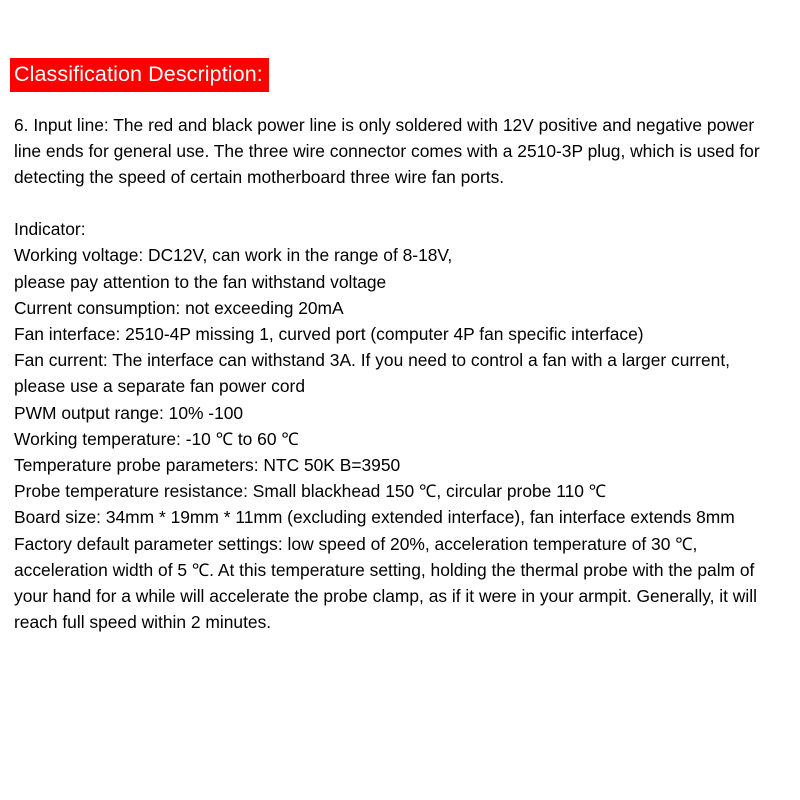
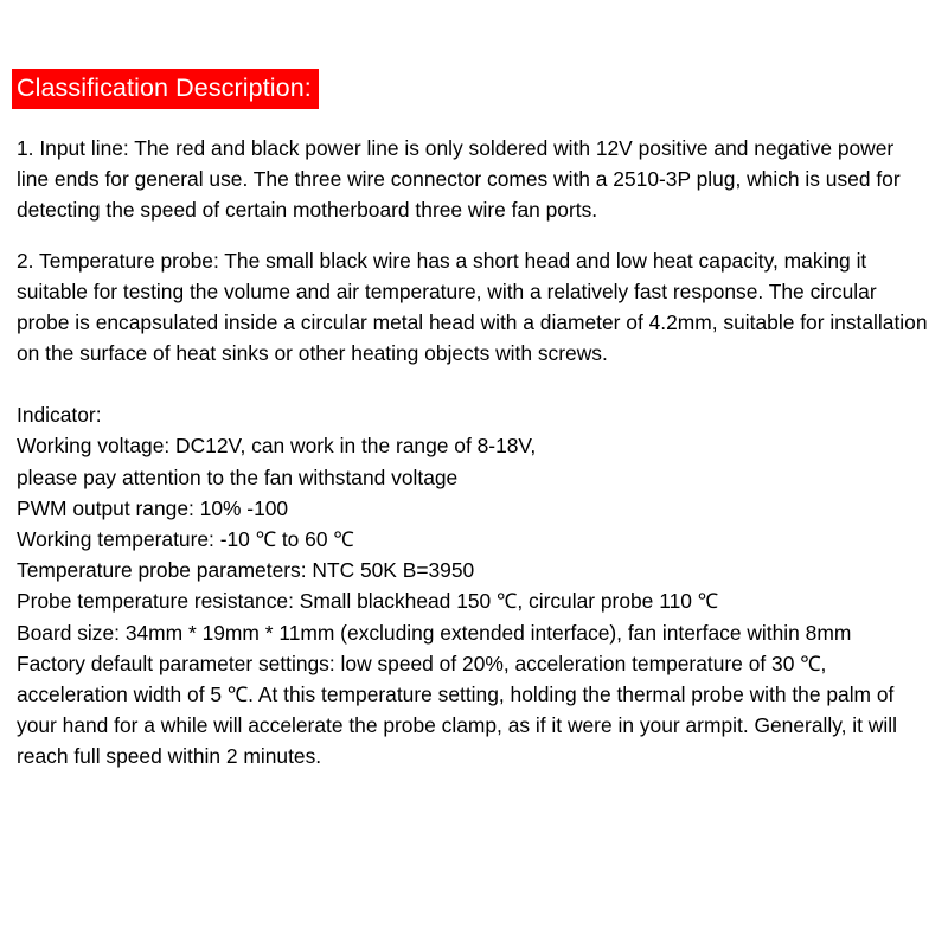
  Classification Description:
- 6. Input line: The red and black power line is only soldered with 12V positive and negative power line ends for general use. The three wire connector comes with a 2510-3P plug, which is used for detecting the speed of certain motherboard three wire fan ports.
+ 1. Input line: The red and black power line is only soldered with 12V positive and negative power line ends for general use. The three wire connector comes with a 2510-3P plug, which is used for detecting the speed of certain motherboard three wire fan ports.
+ 2. Temperature probe: The small black wire has a short head and low heat capacity, making it suitable for testing the volume and air temperature, with a relatively fast response. The circular probe is encapsulated inside a circular metal head with a diameter of 4.2mm, suitable for installation on the surface of heat sinks or other heating objects with screws.
  Indicator:
  Working voltage: DC12V, can work in the range of 8-18V,
  please pay attention to the fan withstand voltage
- Current consumption: not exceeding 20mA
- Fan interface: 2510-4P missing 1, curved port (computer 4P fan specific interface)
- Fan current: The interface can withstand 3A. If you need to control a fan with a larger current,
- please use a separate fan power cord
  PWM output range: 10% -100
  Working temperature: -10 ℃ to 60 ℃
  Temperature probe parameters: NTC 50K B=3950
  Probe temperature resistance: Small blackhead 150 ℃, circular probe 110 ℃
- Board size: 34mm * 19mm * 11mm (excluding extended interface), fan interface extends 8mm
+ Board size: 34mm * 19mm * 11mm (excluding extended interface), fan interface within 8mm
  Factory default parameter settings: low speed of 20%, acceleration temperature of 30 ℃, acceleration width of 5 ℃. At this temperature setting, holding the thermal probe with the palm of your hand for a while will accelerate the probe clamp, as if it were in your armpit. Generally, it will reach full speed within 2 minutes.
